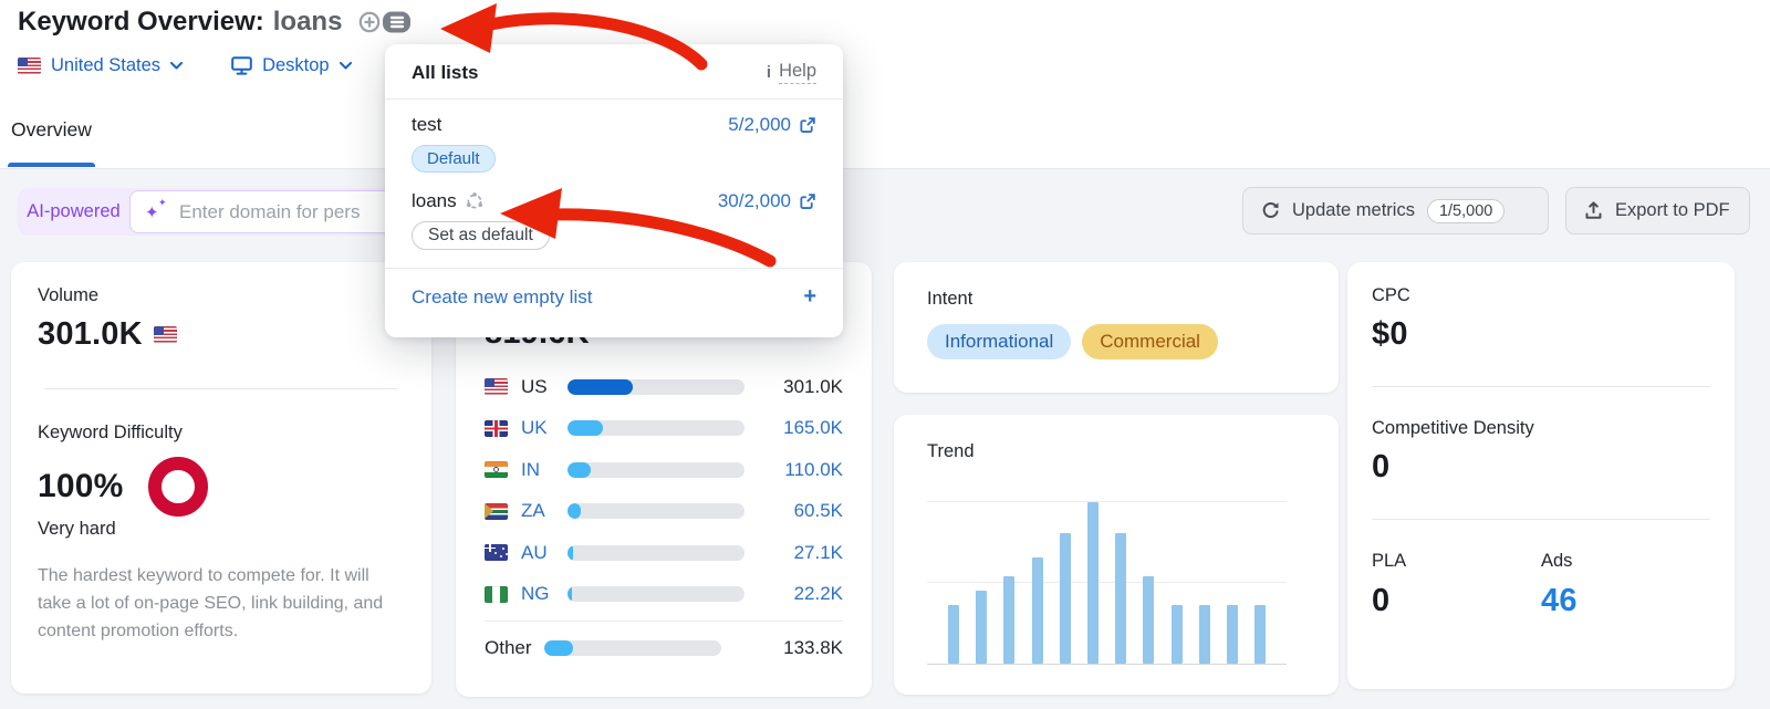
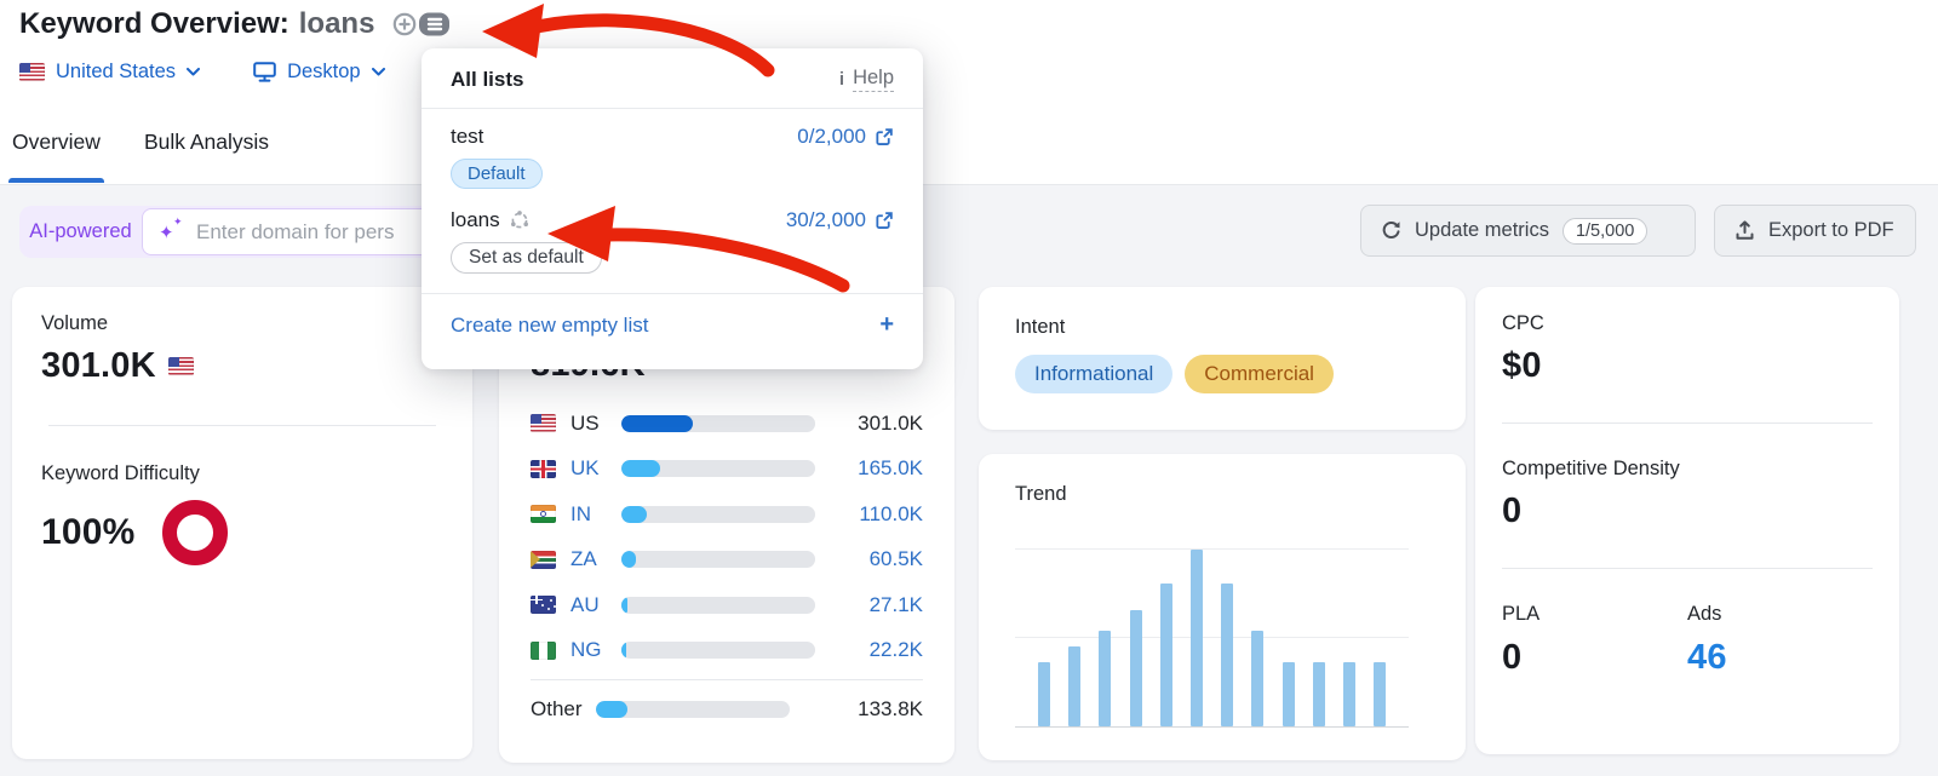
  Keyword Overview:
  loans
  United States
  Desktop
  Overview
+ Bulk Analysis
  AI-powered
  ✦
  ✦
  Enter domain for pers
  Update metrics
  1/5,000
  Export to PDF
  Volume
  301.0K
  Keyword Difficulty
  100%
- Very hard
- The hardest keyword to compete for. It will take a lot of on-page SEO, link building, and content promotion efforts.
  US
  301.0K
  UK
  165.0K
  IN
  110.0K
  ZA
  60.5K
  AU
  27.1K
  NG
  22.2K
  Other
  133.8K
  Intent
  Informational
  Commercial
  Trend
  CPC
  $0
  Competitive Density
  0
  PLA
  0
  Ads
  46
  All lists
  i
  Help
  test
- 5/2,000
+ 0/2,000
  Default
  loans
  30/2,000
  Set as default
  Create new empty list
  +
